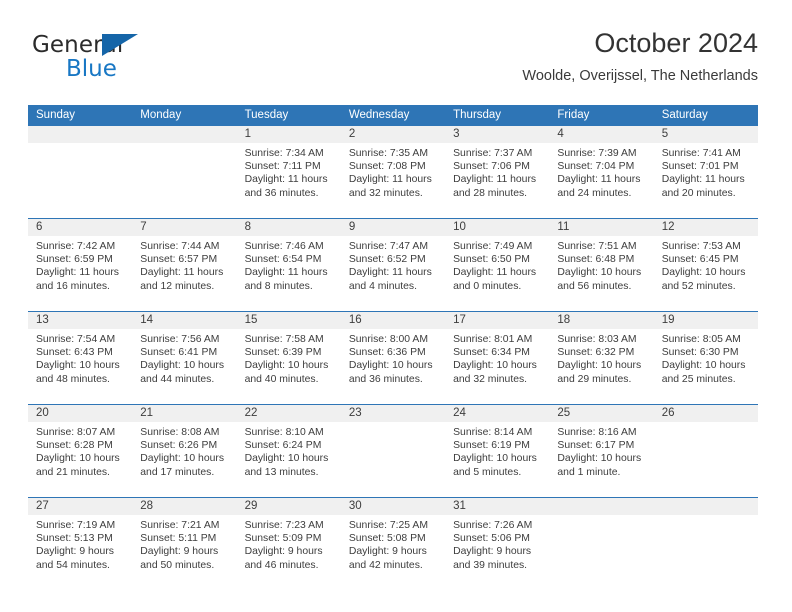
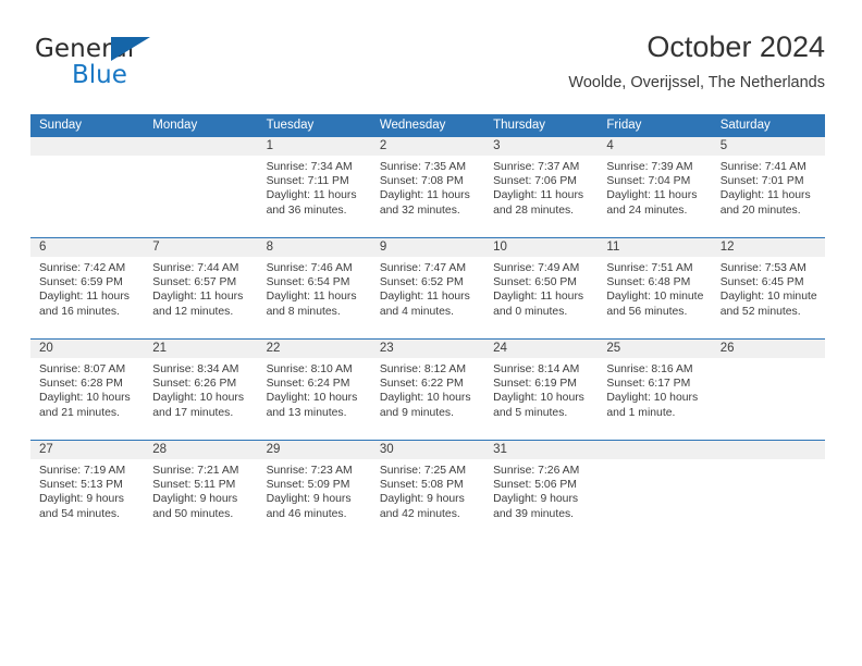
  General
  Blue
  October 2024
  Woolde, Overijssel, The Netherlands
  Sunday
  Monday
  Tuesday
  Wednesday
  Thursday
  Friday
  Saturday
  1
  Sunrise: 7:34 AM
  Sunset: 7:11 PM
  Daylight: 11 hours and 36 minutes.
  2
  Sunrise: 7:35 AM
  Sunset: 7:08 PM
  Daylight: 11 hours and 32 minutes.
  3
  Sunrise: 7:37 AM
  Sunset: 7:06 PM
  Daylight: 11 hours and 28 minutes.
  4
  Sunrise: 7:39 AM
  Sunset: 7:04 PM
  Daylight: 11 hours and 24 minutes.
  5
  Sunrise: 7:41 AM
  Sunset: 7:01 PM
  Daylight: 11 hours and 20 minutes.
  6
  Sunrise: 7:42 AM
  Sunset: 6:59 PM
  Daylight: 11 hours and 16 minutes.
  7
  Sunrise: 7:44 AM
  Sunset: 6:57 PM
  Daylight: 11 hours and 12 minutes.
  8
  Sunrise: 7:46 AM
  Sunset: 6:54 PM
  Daylight: 11 hours and 8 minutes.
  9
  Sunrise: 7:47 AM
  Sunset: 6:52 PM
  Daylight: 11 hours and 4 minutes.
  10
  Sunrise: 7:49 AM
  Sunset: 6:50 PM
  Daylight: 11 hours and 0 minutes.
  11
  Sunrise: 7:51 AM
  Sunset: 6:48 PM
- Daylight: 10 hours and 56 minutes.
+ Daylight: 10 minute and 56 minutes.
  12
  Sunrise: 7:53 AM
  Sunset: 6:45 PM
- Daylight: 10 hours and 52 minutes.
+ Daylight: 10 minute and 52 minutes.
- 13
- Sunrise: 7:54 AM
- Sunset: 6:43 PM
- Daylight: 10 hours and 48 minutes.
- 14
- Sunrise: 7:56 AM
- Sunset: 6:41 PM
- Daylight: 10 hours and 44 minutes.
- 15
- Sunrise: 7:58 AM
- Sunset: 6:39 PM
- Daylight: 10 hours and 40 minutes.
- 16
- Sunrise: 8:00 AM
- Sunset: 6:36 PM
- Daylight: 10 hours and 36 minutes.
- 17
- Sunrise: 8:01 AM
- Sunset: 6:34 PM
- Daylight: 10 hours and 32 minutes.
- 18
- Sunrise: 8:03 AM
- Sunset: 6:32 PM
- Daylight: 10 hours and 29 minutes.
- 19
- Sunrise: 8:05 AM
- Sunset: 6:30 PM
- Daylight: 10 hours and 25 minutes.
  20
  Sunrise: 8:07 AM
  Sunset: 6:28 PM
  Daylight: 10 hours and 21 minutes.
  21
- Sunrise: 8:08 AM
+ Sunrise: 8:34 AM
  Sunset: 6:26 PM
  Daylight: 10 hours and 17 minutes.
  22
  Sunrise: 8:10 AM
  Sunset: 6:24 PM
  Daylight: 10 hours and 13 minutes.
  23
+ Sunrise: 8:12 AM
+ Sunset: 6:22 PM
+ Daylight: 10 hours and 9 minutes.
  24
  Sunrise: 8:14 AM
  Sunset: 6:19 PM
  Daylight: 10 hours and 5 minutes.
  25
  Sunrise: 8:16 AM
  Sunset: 6:17 PM
  Daylight: 10 hours and 1 minute.
  26
  27
  Sunrise: 7:19 AM
  Sunset: 5:13 PM
  Daylight: 9 hours and 54 minutes.
  28
  Sunrise: 7:21 AM
  Sunset: 5:11 PM
  Daylight: 9 hours and 50 minutes.
  29
  Sunrise: 7:23 AM
  Sunset: 5:09 PM
  Daylight: 9 hours and 46 minutes.
  30
  Sunrise: 7:25 AM
  Sunset: 5:08 PM
  Daylight: 9 hours and 42 minutes.
  31
  Sunrise: 7:26 AM
  Sunset: 5:06 PM
  Daylight: 9 hours and 39 minutes.
